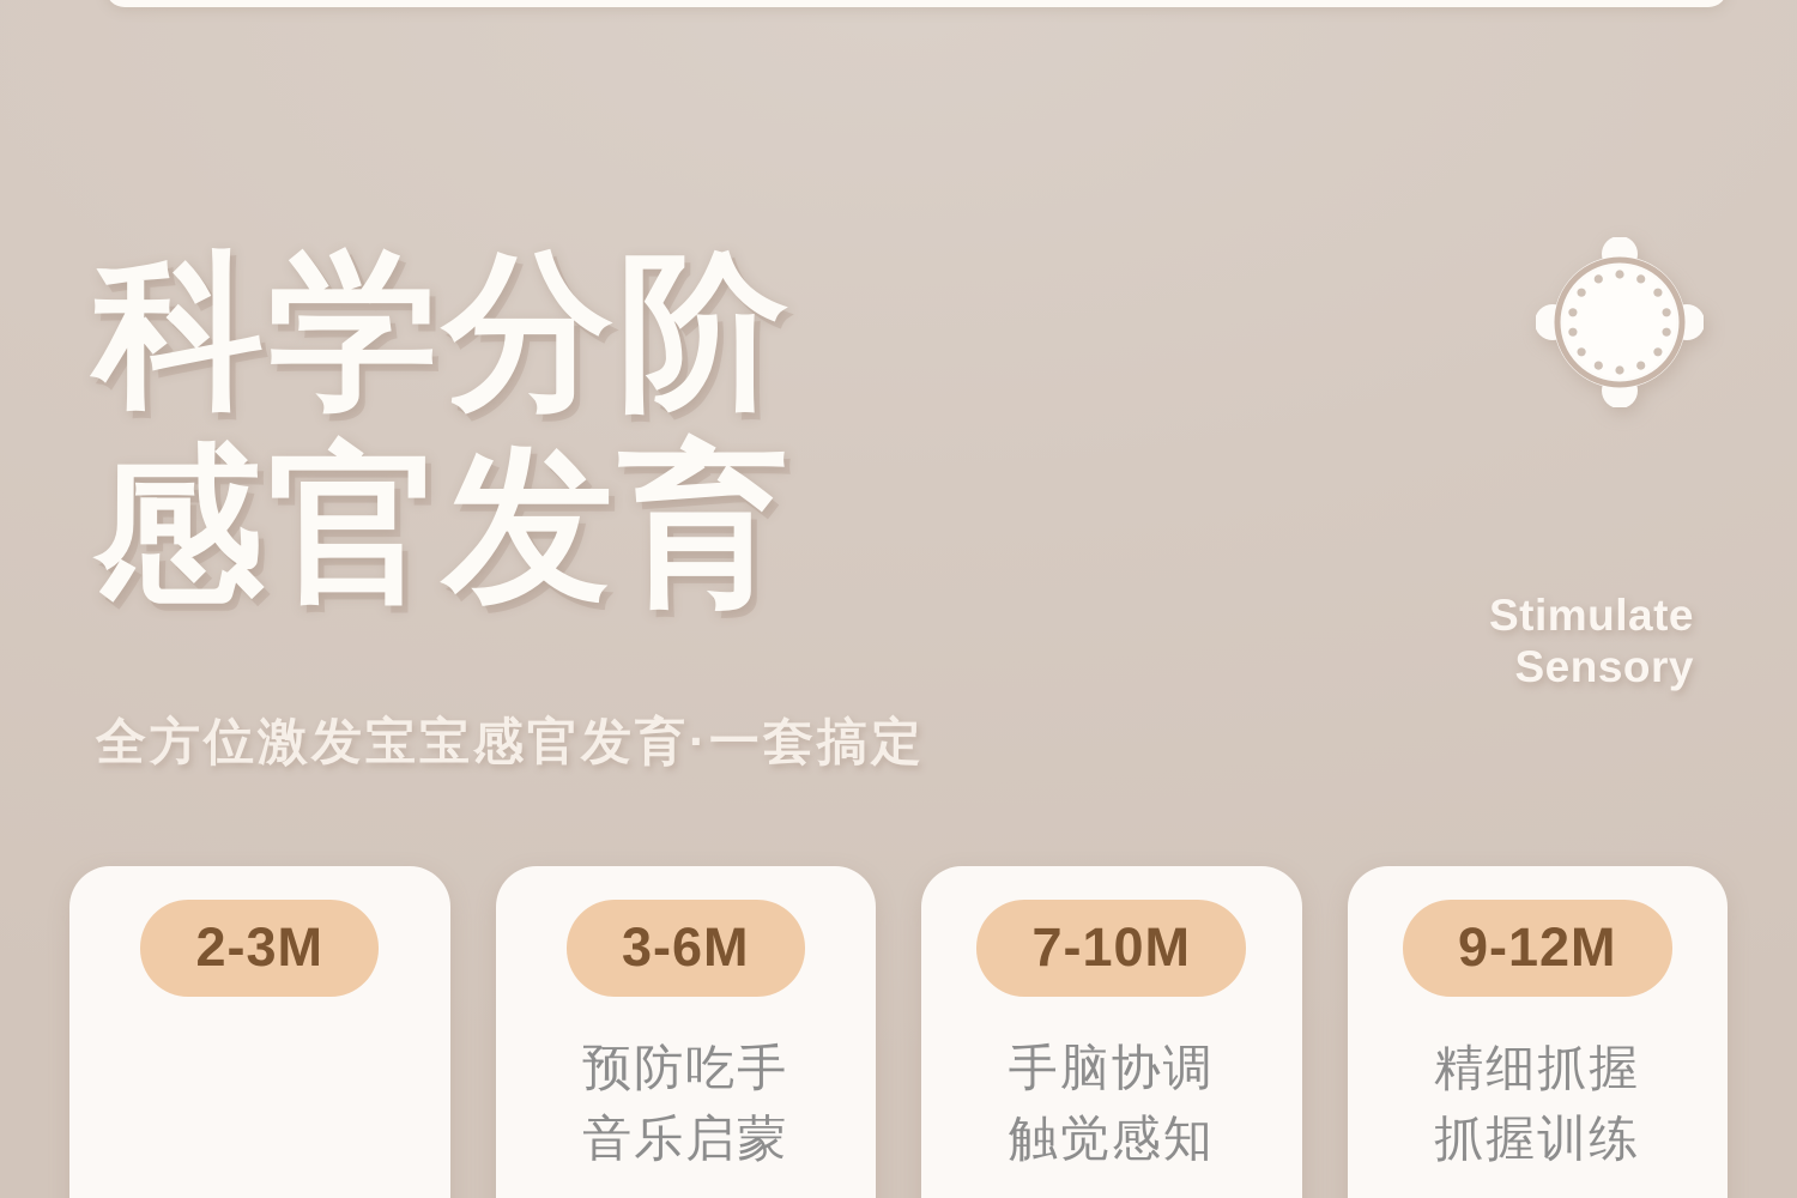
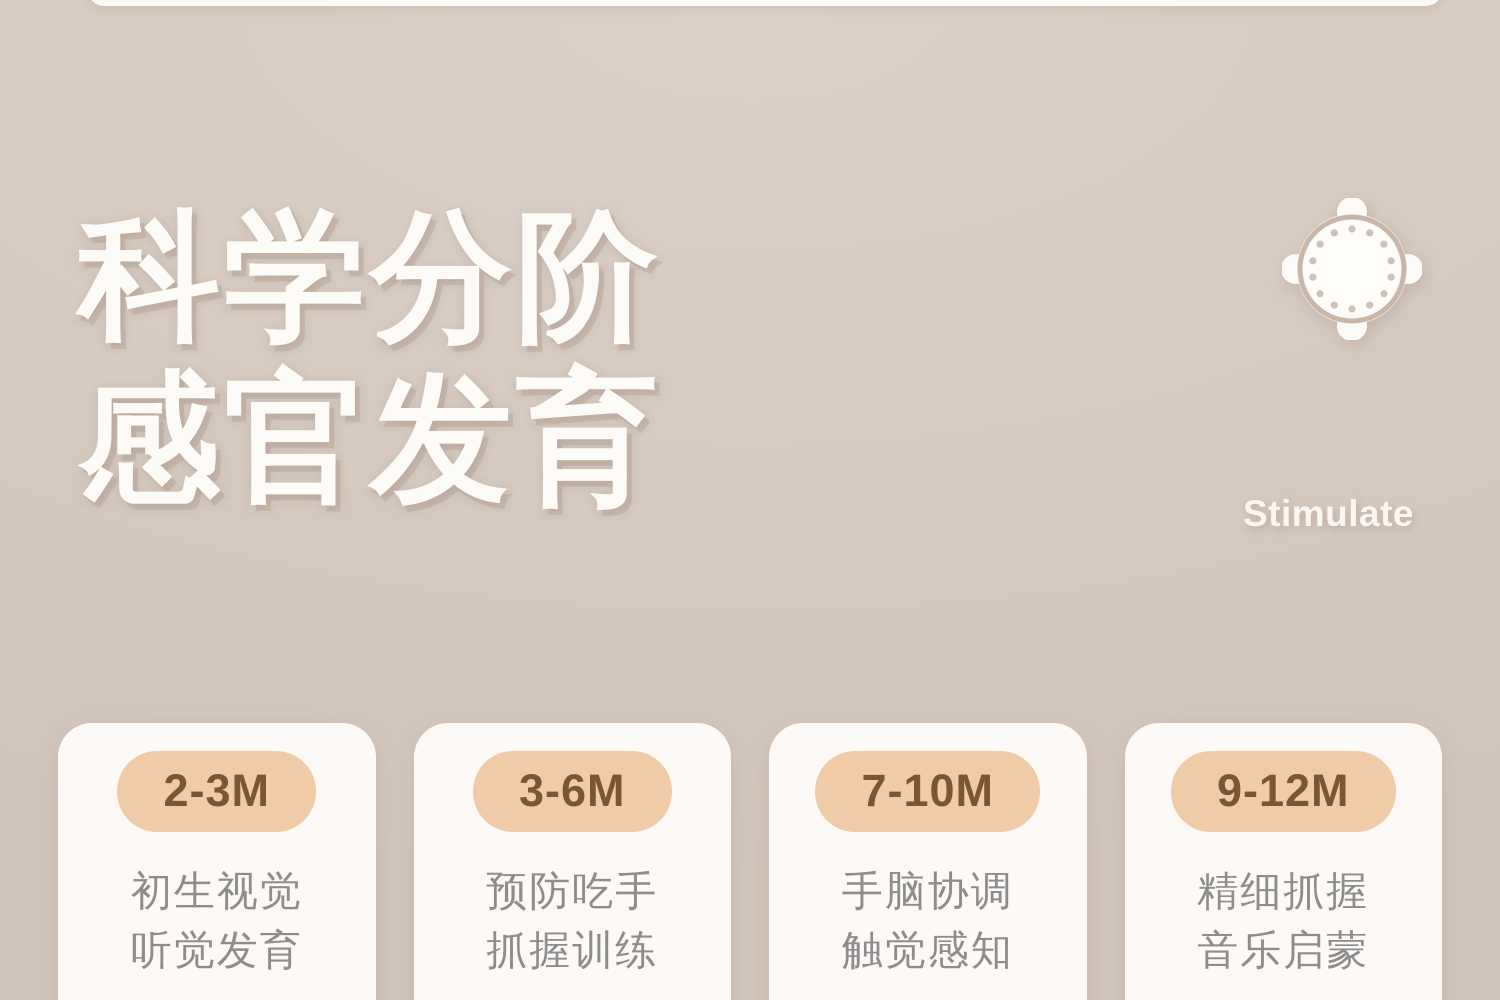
  科学分阶
  感官发育
- 全方位激发宝宝感官发育·一套搞定
  Stimulate
- Sensory
  2-3M
+ 初生视觉
+ 听觉发育
  3-6M
  预防吃手
- 音乐启蒙
+ 抓握训练
  7-10M
  手脑协调
  触觉感知
  9-12M
  精细抓握
- 抓握训练
+ 音乐启蒙
